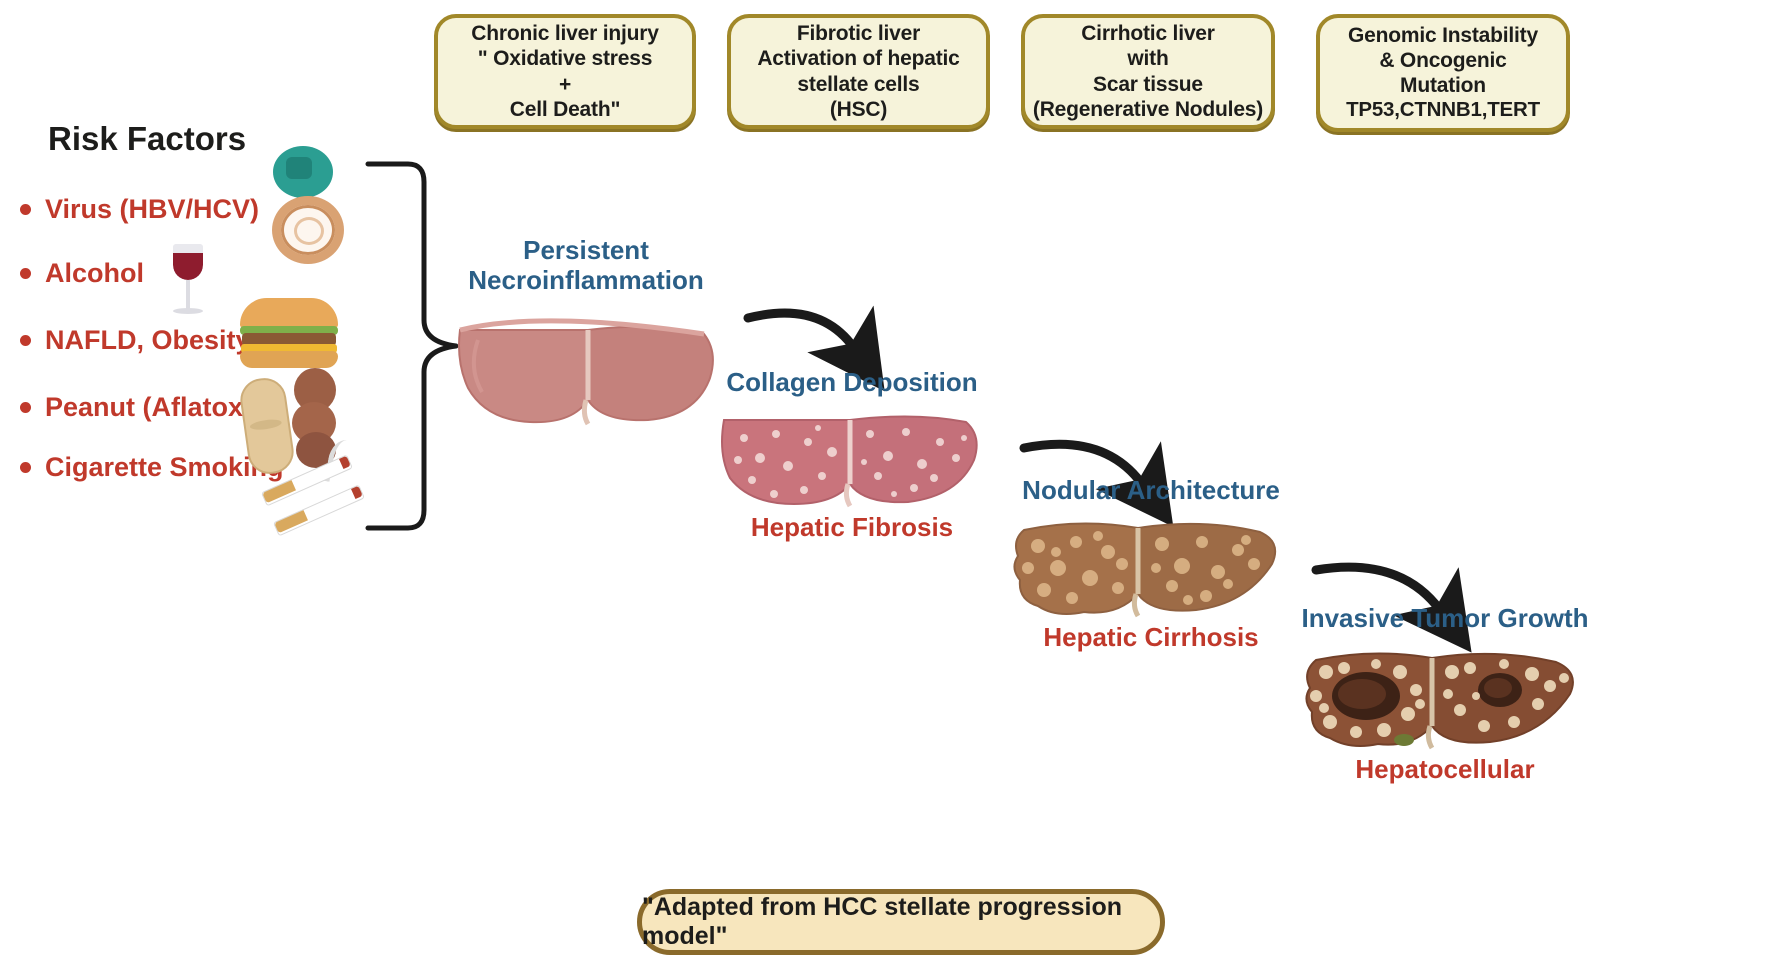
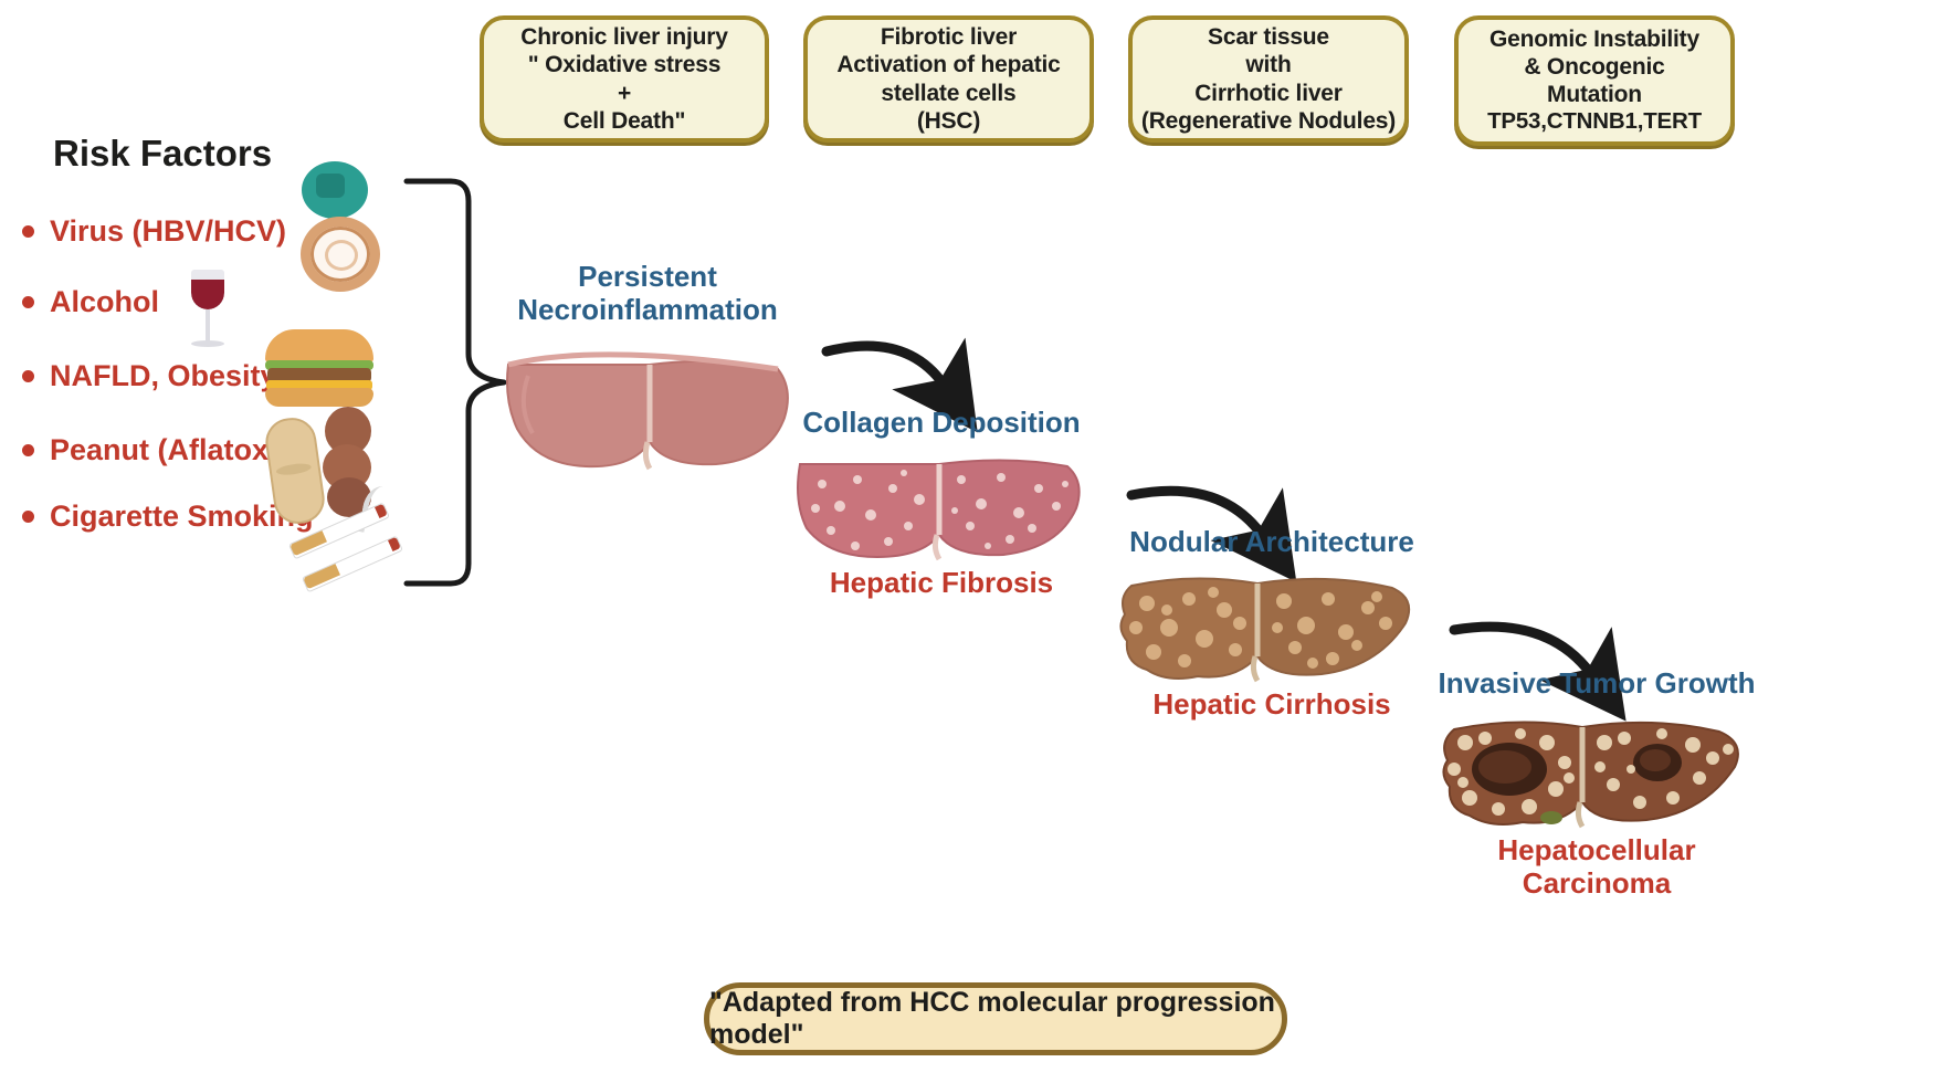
  Chronic liver injury
  " Oxidative stress
  +
  Cell Death"
  Fibrotic liver
  Activation of hepatic
  stellate cells
  (HSC)
- Cirrhotic liver
+ Scar tissue
  with
- Scar tissue
+ Cirrhotic liver
  (Regenerative Nodules)
  Genomic Instability
  & Oncogenic
  Mutation
  TP53,CTNNB1,TERT
  Risk Factors
  Virus (HBV/HCV)
  Alcohol
  NAFLD, Obesit
  Peanut (Aflatox
  Cigarette Smoki
  Persistent
  Necroinflammation
  Collagen Deposition
  Hepatic Fibrosis
  Nodular Architecture
  Hepatic Cirrhosis
  Invasive Tumor Growth
  Hepatocellular
+ Carcinoma
- "Adapted from HCC stellate progression model"
+ "Adapted from HCC molecular progression model"
